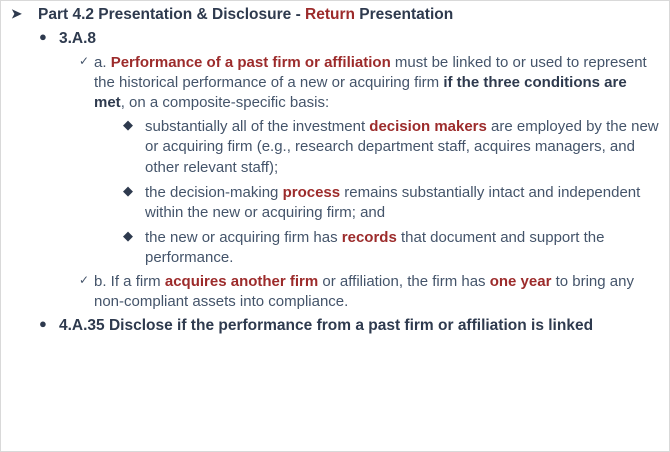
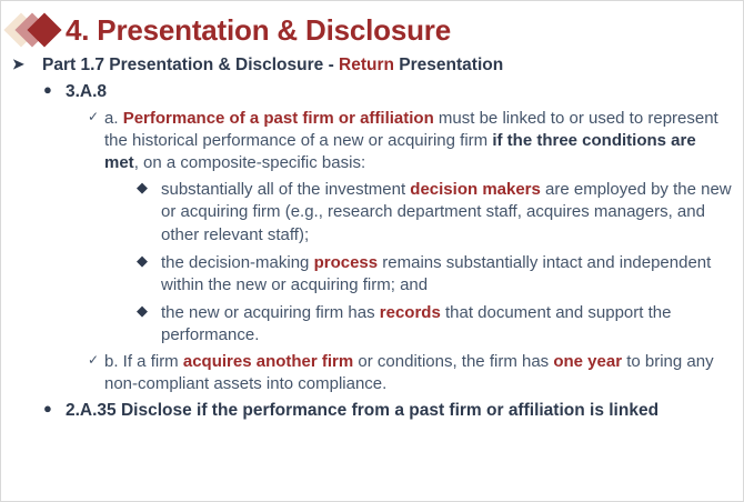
+ 4. Presentation & Disclosure
  ➤
- Part 4.2 Presentation & Disclosure - Return Presentation
+ Part 1.7 Presentation & Disclosure - Return Presentation
  ●
  3.A.8
  ✓
  a. Performance of a past firm or affiliation must be linked to or used to represent the historical performance of a new or acquiring firm if the three conditions are met, on a composite-specific basis:
  ◆
  substantially all of the investment decision makers are employed by the new or acquiring firm (e.g., research department staff, acquires managers, and other relevant staff);
  ◆
  the decision-making process remains substantially intact and independent within the new or acquiring firm; and
  ◆
  the new or acquiring firm has records that document and support the performance.
  ✓
- b. If a firm acquires another firm or affiliation, the firm has one year to bring any non-compliant assets into compliance.
+ b. If a firm acquires another firm or conditions, the firm has one year to bring any non-compliant assets into compliance.
  ●
- 4.A.35 Disclose if the performance from a past firm or affiliation is linked
+ 2.A.35 Disclose if the performance from a past firm or affiliation is linked
